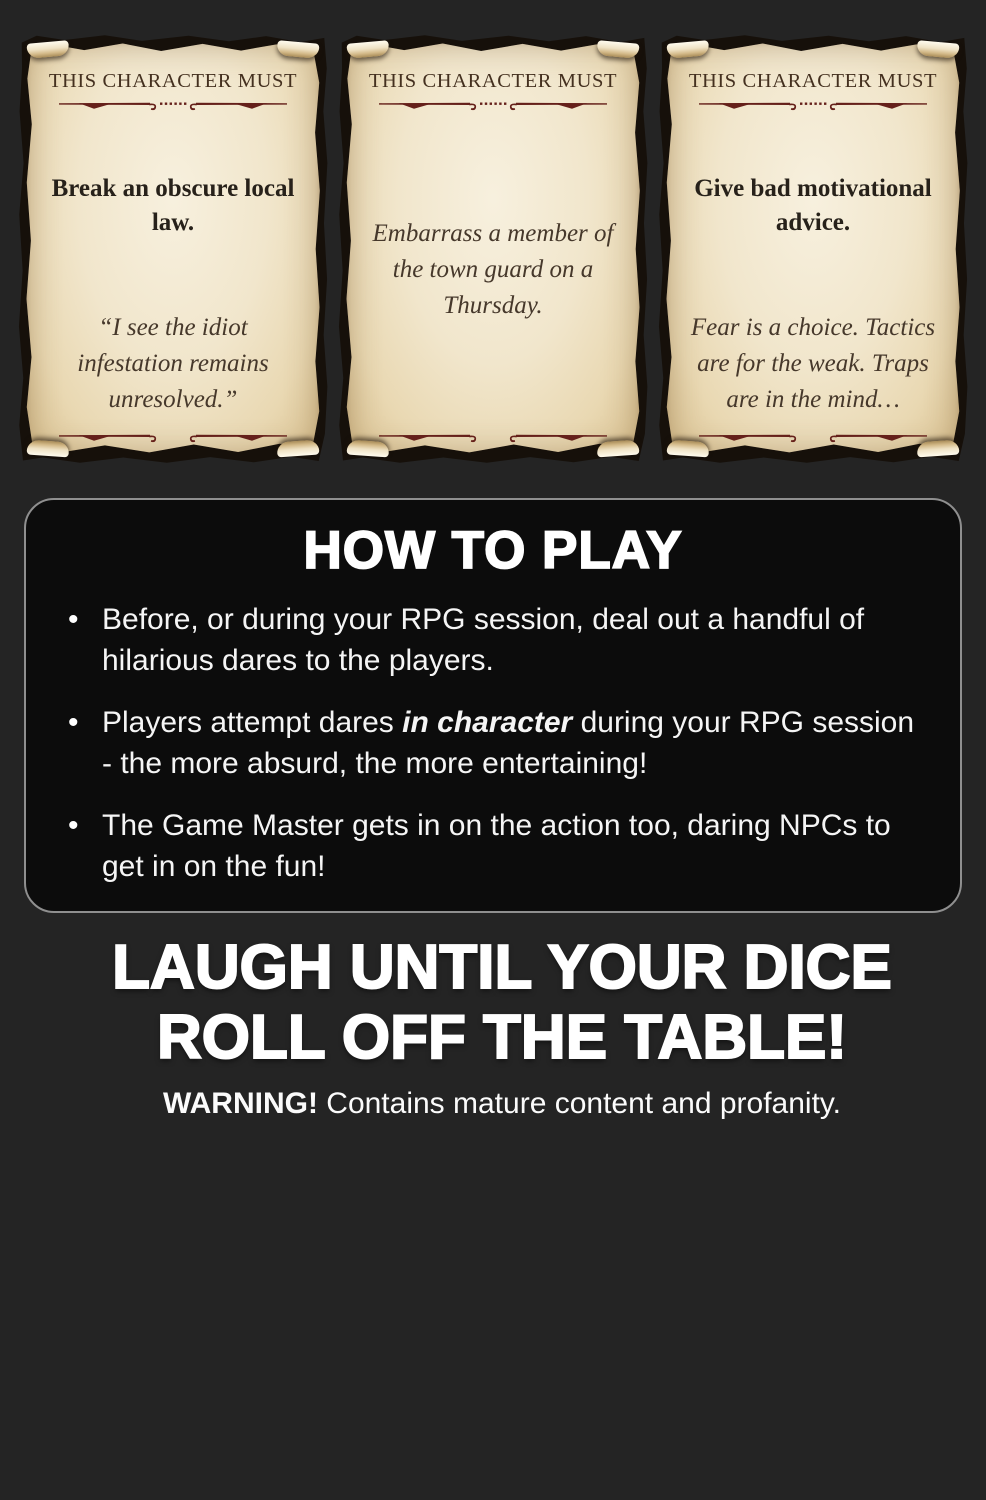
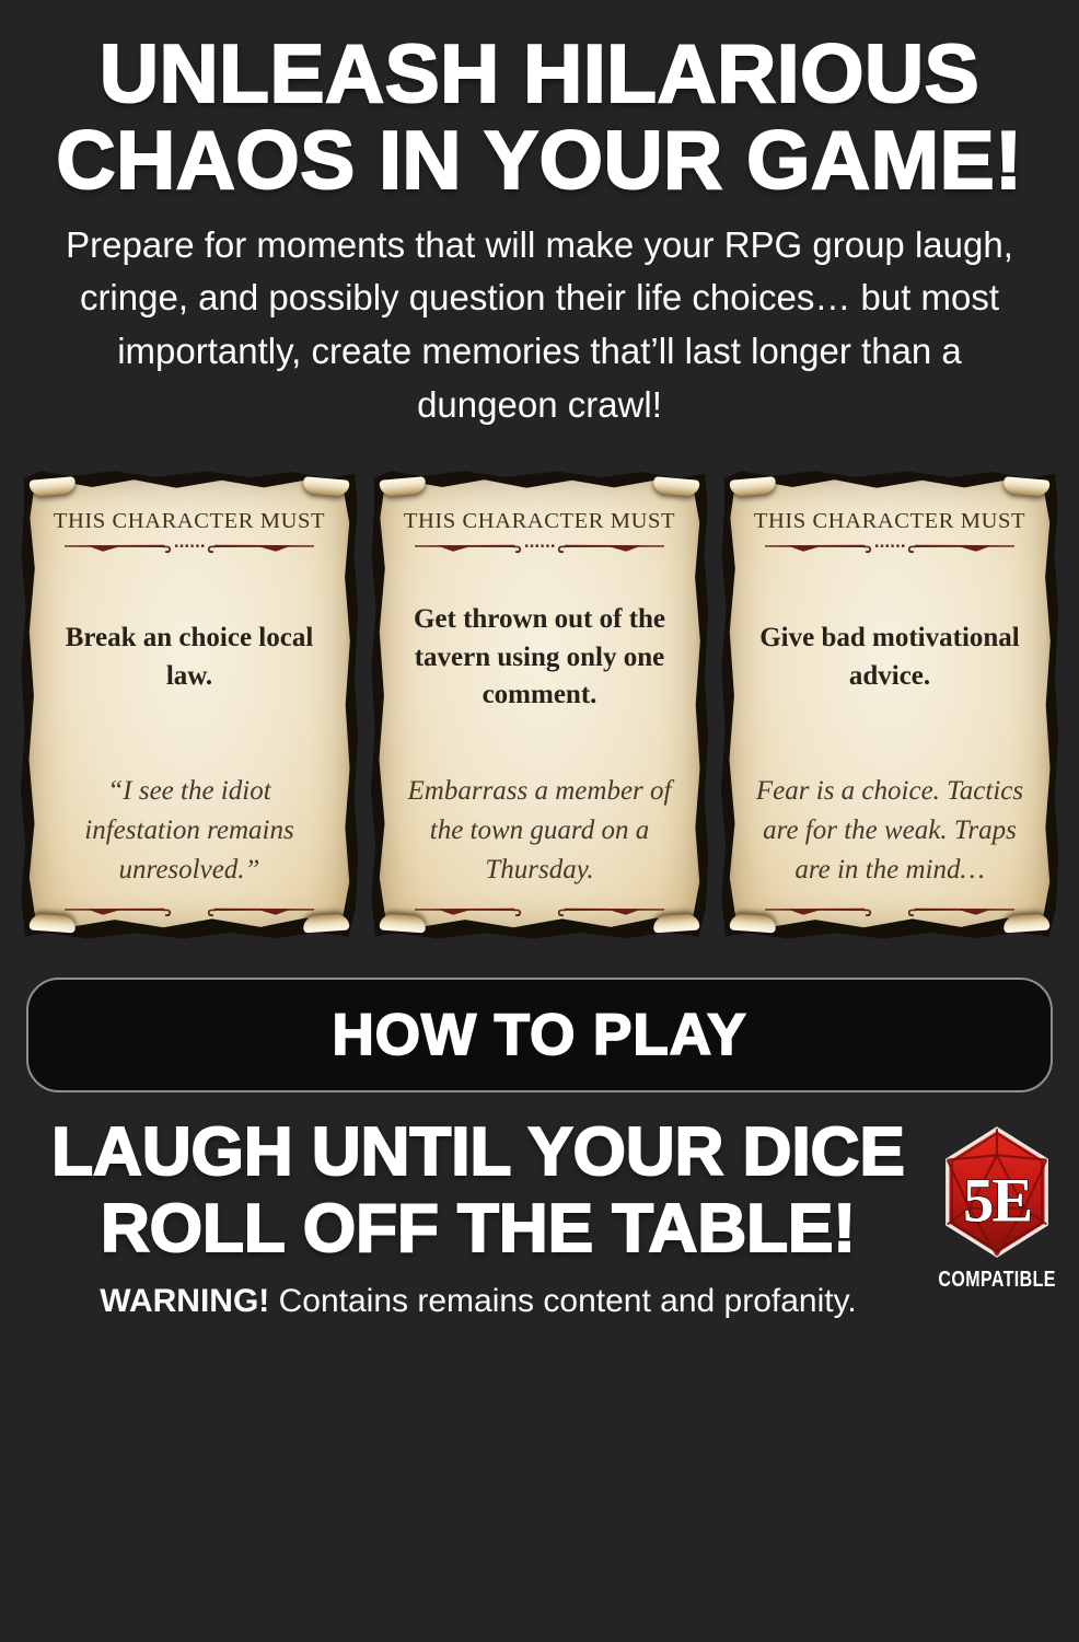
+ UNLEASH HILARIOUS
+ CHAOS IN YOUR GAME!
+ Prepare for moments that will make your RPG group laugh, cringe, and possibly question their life choices… but most importantly, create memories that’ll last longer than a dungeon crawl!
  THIS CHARACTER MUST
- Break an obscure local law.
+ Break an choice local law.
  “I see the idiot infestation remains unresolved.”
  THIS CHARACTER MUST
+ Get thrown out of the tavern using only one comment.
  Embarrass a member of the town guard on a Thursday.
  THIS CHARACTER MUST
  Give bad motivational advice.
  Fear is a choice. Tactics are for the weak. Traps are in the mind…
  HOW TO PLAY
- Before, or during your RPG session, deal out a handful of hilarious dares to the players.
- Players attempt dares in character during your RPG session - the more absurd, the more entertaining!
- The Game Master gets in on the action too, daring NPCs to get in on the fun!
  LAUGH UNTIL YOUR DICE
  ROLL OFF THE TABLE!
- WARNING! Contains mature content and profanity.
+ WARNING! Contains remains content and profanity.
+ 5E
+ COMPATIBLE
